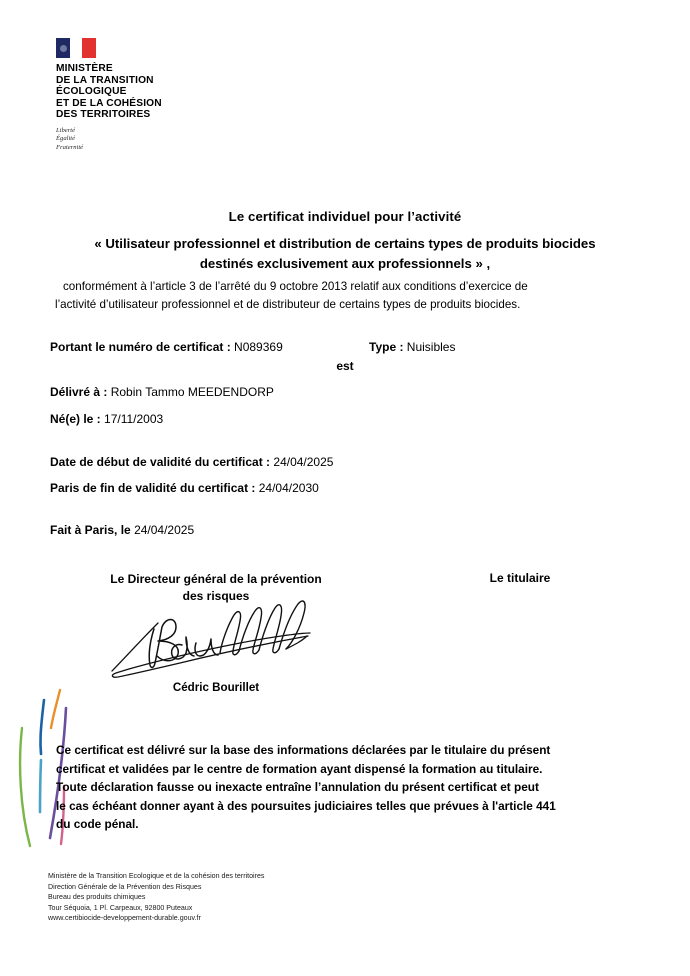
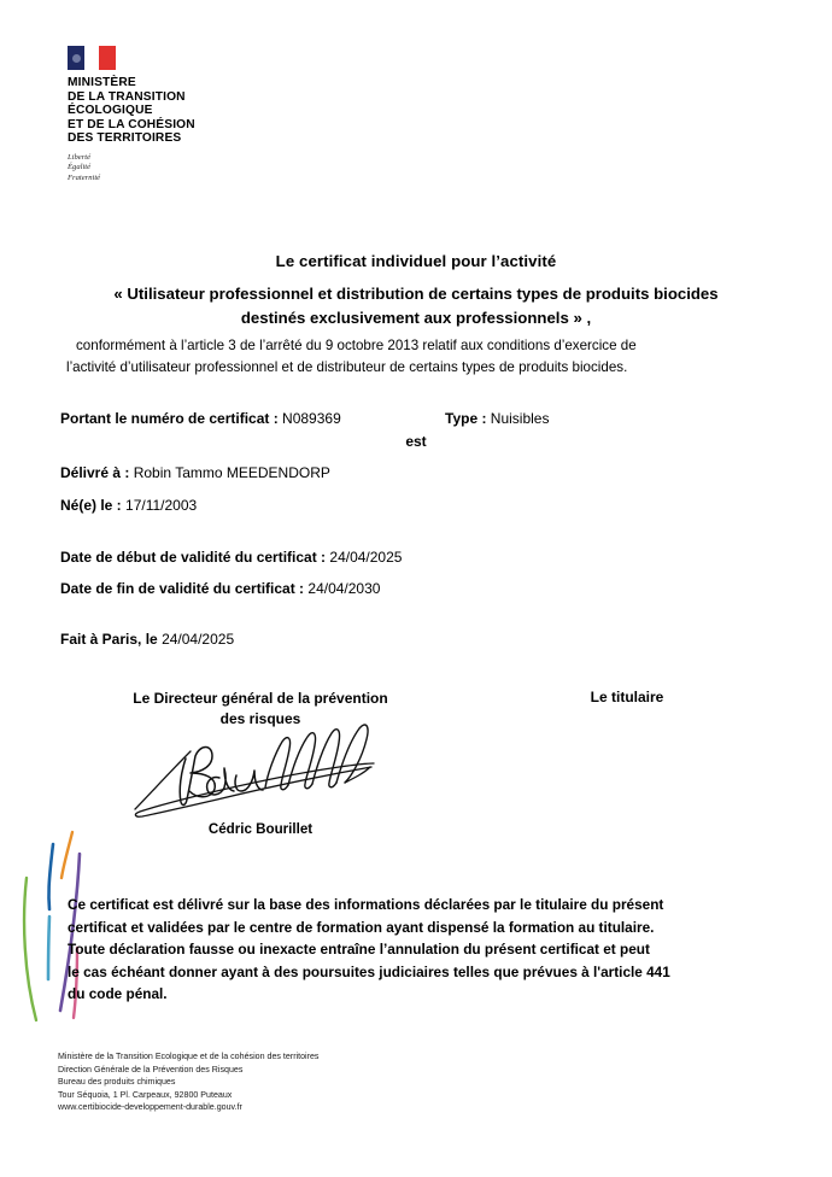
  MINISTÈRE
  DE LA TRANSITION
  ÉCOLOGIQUE
  ET DE LA COHÉSION
  DES TERRITOIRES
  Le certificat individuel pour l’activité
  « Utilisateur professionnel et distribution de certains types de produits biocides
  destinés exclusivement aux professionnels » ,
  conformément à l’article 3 de l’arrêté du 9 octobre 2013 relatif aux conditions d’exercice de
  l’activité d’utilisateur professionnel et de distributeur de certains types de produits biocides.
  Portant le numéro de certificat : N089369
  Type : Nuisibles
  est
  Délivré à : Robin Tammo MEEDENDORP
  Né(e) le : 17/11/2003
  Date de début de validité du certificat : 24/04/2025
- Paris de fin de validité du certificat : 24/04/2030
+ Date de fin de validité du certificat : 24/04/2030
  Fait à Paris, le 24/04/2025
  Le Directeur général de la prévention
  des risques
  Le titulaire
  Cédric Bourillet
  Ce certificat est délivré sur la base des informations déclarées par le titulaire du présent
  certificat et validées par le centre de formation ayant dispensé la formation au titulaire.
  Toute déclaration fausse ou inexacte entraîne l’annulation du présent certificat et peut
  le cas échéant donner ayant à des poursuites judiciaires telles que prévues à l'article 441
  du code pénal.
  Ministère de la Transition Ecologique et de la cohésion des territoires
  Direction Générale de la Prévention des Risques
  Bureau des produits chimiques
  Tour Séquoia, 1 Pl. Carpeaux, 92800 Puteaux
  www.certibiocide-developpement-durable.gouv.fr
